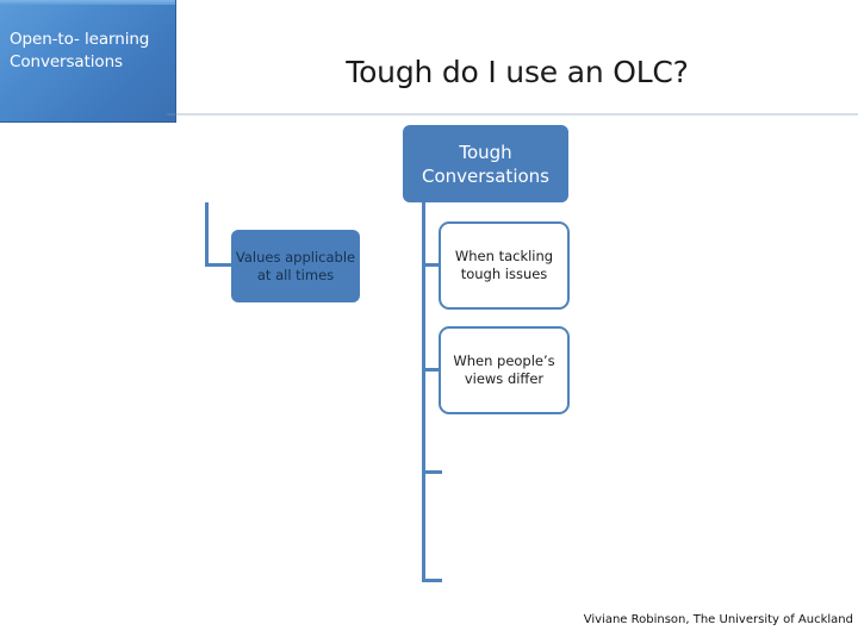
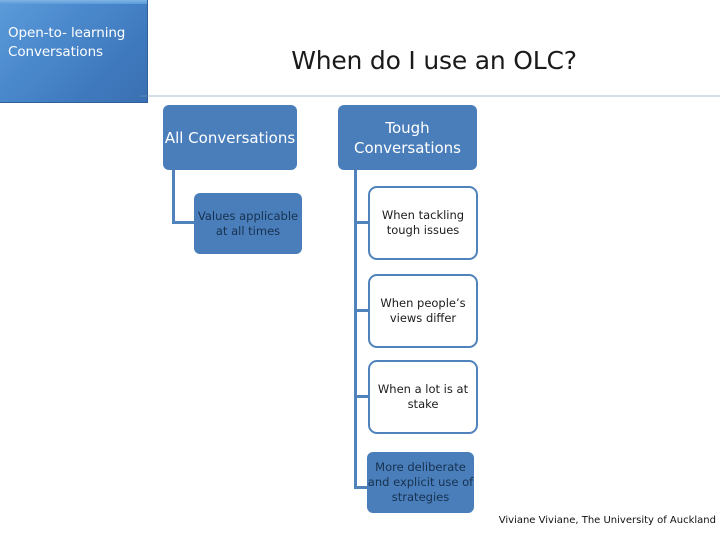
  Open-to- learning Conversations
- Tough do I use an OLC?
+ When do I use an OLC?
+ All Conversations
  Values applicable at all times
  Tough Conversations
  When tackling tough issues
  When people’s views differ
+ When a lot is at stake
+ More deliberate and explicit use of strategies
- Viviane Robinson, The University of Auckland
+ Viviane Viviane, The University of Auckland
